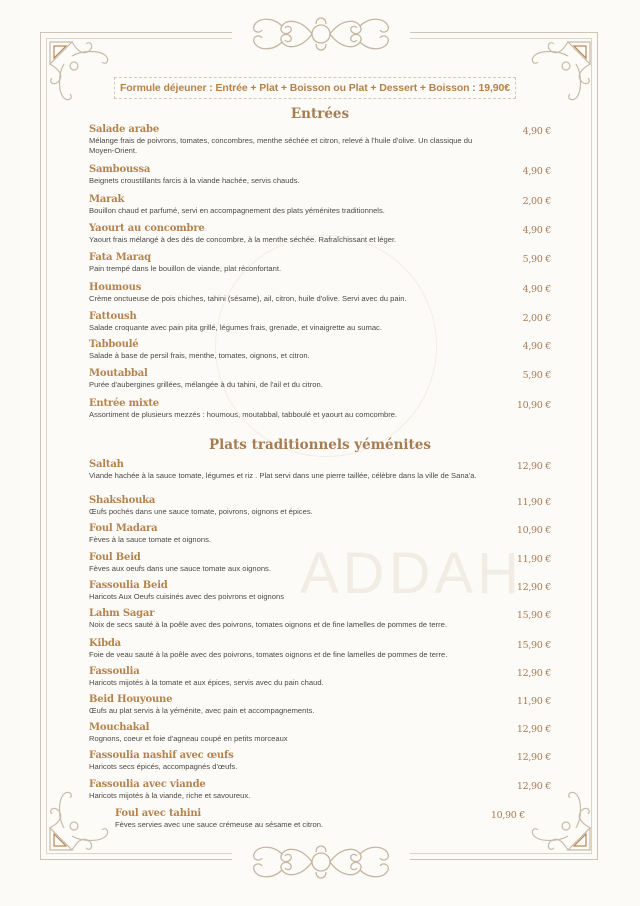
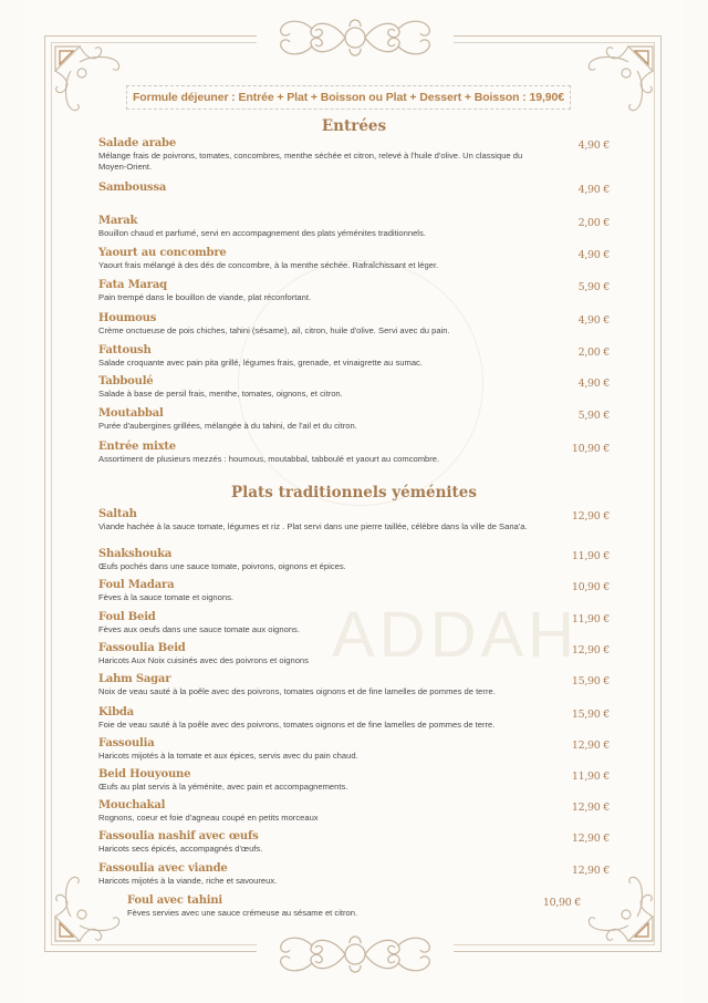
  ADDAH
  Formule déjeuner : Entrée + Plat + Boisson ou Plat + Dessert + Boisson : 19,90€
  Entrées
  Salade arabe
  Mélange frais de poivrons, tomates, concombres, menthe séchée et citron, relevé à l'huile d'olive. Un classique du Moyen-Orient.
  4,90 €
  Samboussa
- Beignets croustillants farcis à la viande hachée, servis chauds.
  4,90 €
  Marak
  Bouillon chaud et parfumé, servi en accompagnement des plats yéménites traditionnels.
  2,00 €
  Yaourt au concombre
  Yaourt frais mélangé à des dés de concombre, à la menthe séchée. Rafraîchissant et léger.
  4,90 €
  Fata Maraq
  Pain trempé dans le bouillon de viande, plat réconfortant.
  5,90 €
  Houmous
  Crème onctueuse de pois chiches, tahini (sésame), ail, citron, huile d'olive. Servi avec du pain.
  4,90 €
  Fattoush
  Salade croquante avec pain pita grillé, légumes frais, grenade, et vinaigrette au sumac.
  2,00 €
  Tabboulé
  Salade à base de persil frais, menthe, tomates, oignons, et citron.
  4,90 €
  Moutabbal
  Purée d'aubergines grillées, mélangée à du tahini, de l'ail et du citron.
  5,90 €
  Entrée mixte
  Assortiment de plusieurs mezzés : houmous, moutabbal, tabboulé et yaourt au comcombre.
  10,90 €
  Plats traditionnels yéménites
  Saltah
  Viande hachée à la sauce tomate, légumes et riz . Plat servi dans une pierre taillée, célèbre dans la ville de Sana'a.
  12,90 €
  Shakshouka
  Œufs pochés dans une sauce tomate, poivrons, oignons et épices.
  11,90 €
  Foul Madara
  Fèves à la sauce tomate et oignons.
  10,90 €
  Foul Beid
  Fèves aux oeufs dans une sauce tomate aux oignons.
  11,90 €
  Fassoulia Beid
- Haricots Aux Oeufs cuisinés avec des poivrons et oignons
+ Haricots Aux Noix cuisinés avec des poivrons et oignons
  12,90 €
  Lahm Sagar
- Noix de secs sauté à la poêle avec des poivrons, tomates oignons et de fine lamelles de pommes de terre.
+ Noix de veau sauté à la poêle avec des poivrons, tomates oignons et de fine lamelles de pommes de terre.
  15,90 €
  Kibda
  Foie de veau sauté à la poêle avec des poivrons, tomates oignons et de fine lamelles de pommes de terre.
  15,90 €
  Fassoulia
  Haricots mijotés à la tomate et aux épices, servis avec du pain chaud.
  12,90 €
  Beid Houyoune
  Œufs au plat servis à la yéménite, avec pain et accompagnements.
  11,90 €
  Mouchakal
  Rognons, coeur et foie d'agneau coupé en petits morceaux
  12,90 €
  Fassoulia nashif avec œufs
  Haricots secs épicés, accompagnés d'œufs.
  12,90 €
  Fassoulia avec viande
  Haricots mijotés à la viande, riche et savoureux.
  12,90 €
  Foul avec tahini
  Fèves servies avec une sauce crémeuse au sésame et citron.
  10,90 €
